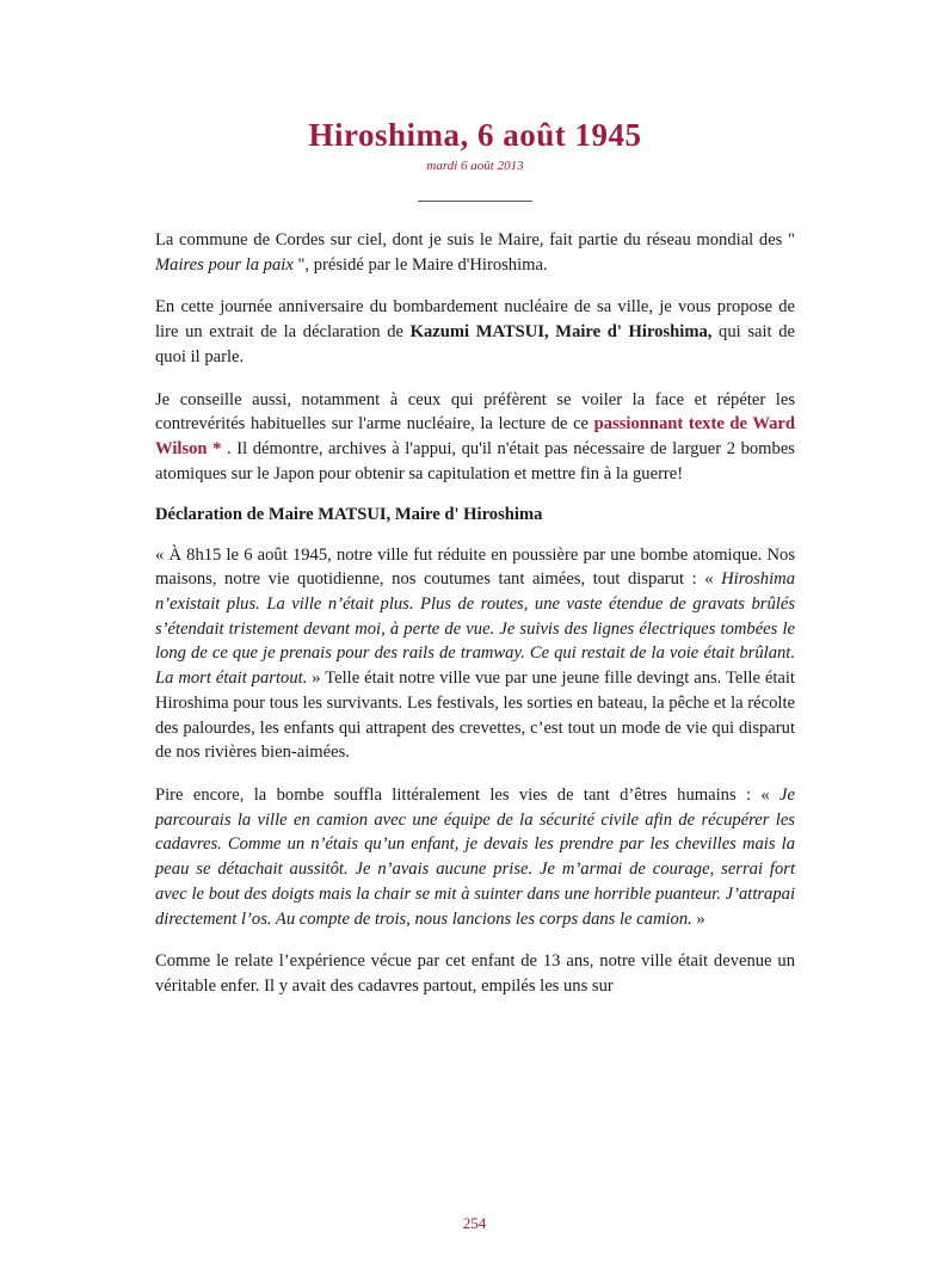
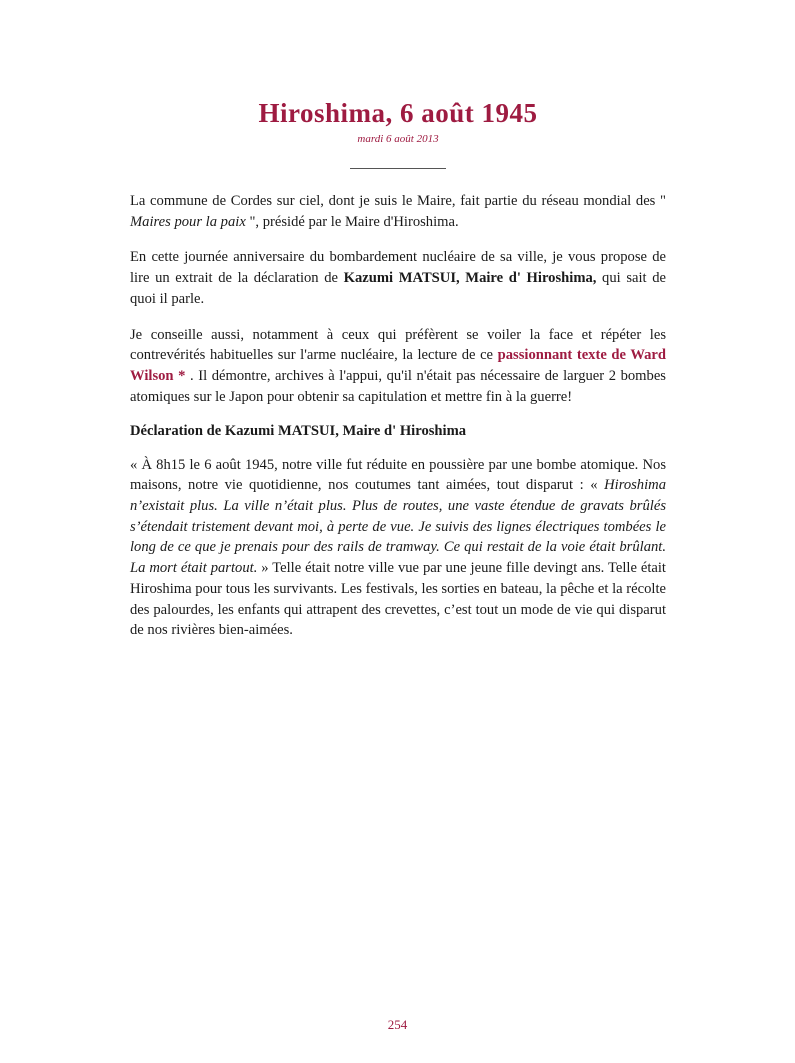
  Hiroshima, 6 août 1945
  mardi 6 août 2013
  La commune de Cordes sur ciel, dont je suis le Maire, fait partie du réseau mondial des " Maires pour la paix ", présidé par le Maire d'Hiroshima.
  En cette journée anniversaire du bombardement nucléaire de sa ville, je vous propose de lire un extrait de la déclaration de Kazumi MATSUI, Maire d' Hiroshima, qui sait de quoi il parle.
  Je conseille aussi, notamment à ceux qui préfèrent se voiler la face et répéter les contrevérités habituelles sur l'arme nucléaire, la lecture de ce passionnant texte de Ward Wilson * . Il démontre, archives à l'appui, qu'il n'était pas nécessaire de larguer 2 bombes atomiques sur le Japon pour obtenir sa capitulation et mettre fin à la guerre!
- Déclaration de Maire MATSUI, Maire d' Hiroshima
+ Déclaration de Kazumi MATSUI, Maire d' Hiroshima
  « À 8h15 le 6 août 1945, notre ville fut réduite en poussière par une bombe atomique. Nos maisons, notre vie quotidienne, nos coutumes tant aimées, tout disparut : « Hiroshima n’existait plus. La ville n’était plus. Plus de routes, une vaste étendue de gravats brûlés s’étendait tristement devant moi, à perte de vue. Je suivis des lignes électriques tombées le long de ce que je prenais pour des rails de tramway. Ce qui restait de la voie était brûlant. La mort était partout. » Telle était notre ville vue par une jeune fille devingt ans. Telle était Hiroshima pour tous les survivants. Les festivals, les sorties en bateau, la pêche et la récolte des palourdes, les enfants qui attrapent des crevettes, c’est tout un mode de vie qui disparut de nos rivières bien-aimées.
- Pire encore, la bombe souffla littéralement les vies de tant d’êtres humains : « Je parcourais la ville en camion avec une équipe de la sécurité civile afin de récupérer les cadavres. Comme un n’étais qu’un enfant, je devais les prendre par les chevilles mais la peau se détachait aussitôt. Je n’avais aucune prise. Je m’armai de courage, serrai fort avec le bout des doigts mais la chair se mit à suinter dans une horrible puanteur. J’attrapai directement l’os. Au compte de trois, nous lancions les corps dans le camion. »
- Comme le relate l’expérience vécue par cet enfant de 13 ans, notre ville était devenue un véritable enfer. Il y avait des cadavres partout, empilés les uns sur
  254
